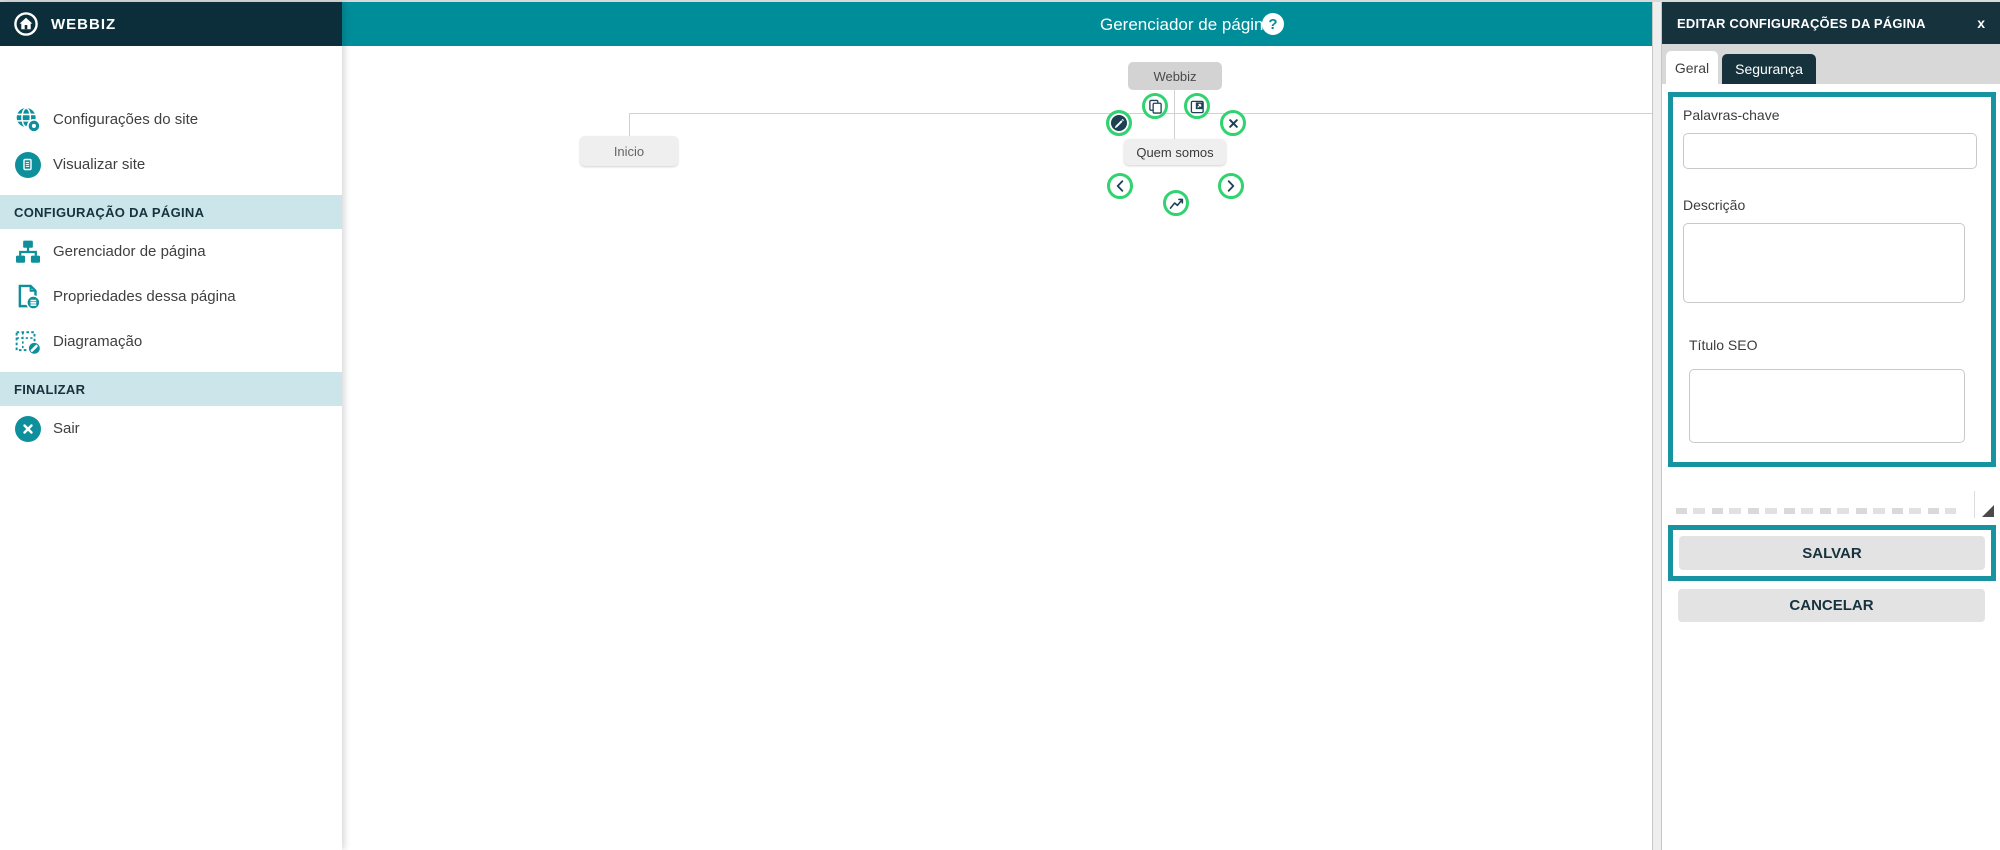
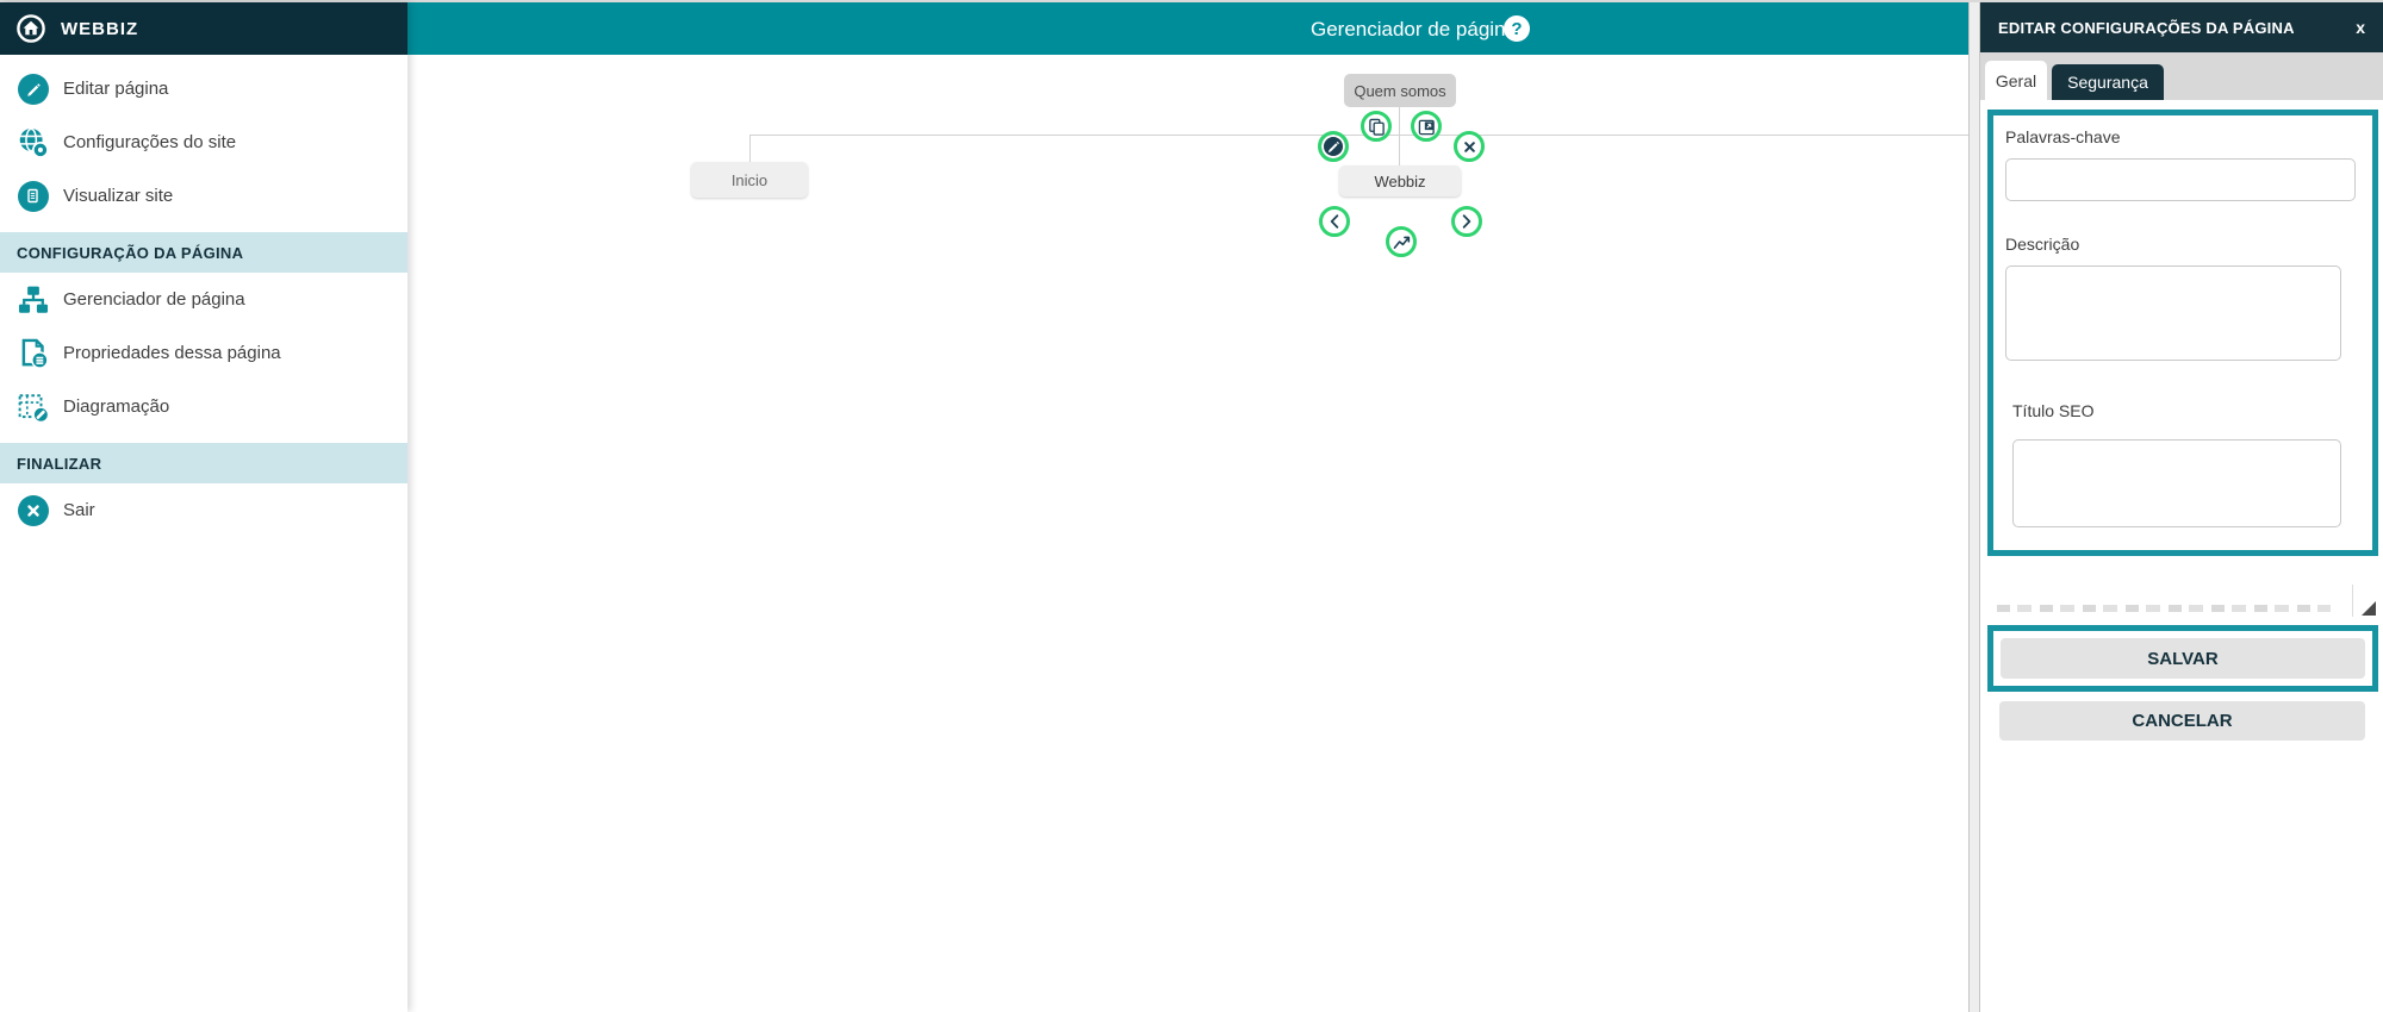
  WEBBIZ
+ Editar página
  Configurações do site
  Visualizar site
  CONFIGURAÇÃO DA PÁGINA
  Gerenciador de página
  Propriedades dessa página
  Diagramação
  FINALIZAR
  Sair
  Gerenciador de págin
  ?
- Webbiz
+ Quem somos
  Inicio
- Quem somos
+ Webbiz
  EDITAR CONFIGURAÇÕES DA PÁGINA
  x
  Geral
  Segurança
  Palavras-chave
  Descrição
  Título SEO
  SALVAR
  CANCELAR
